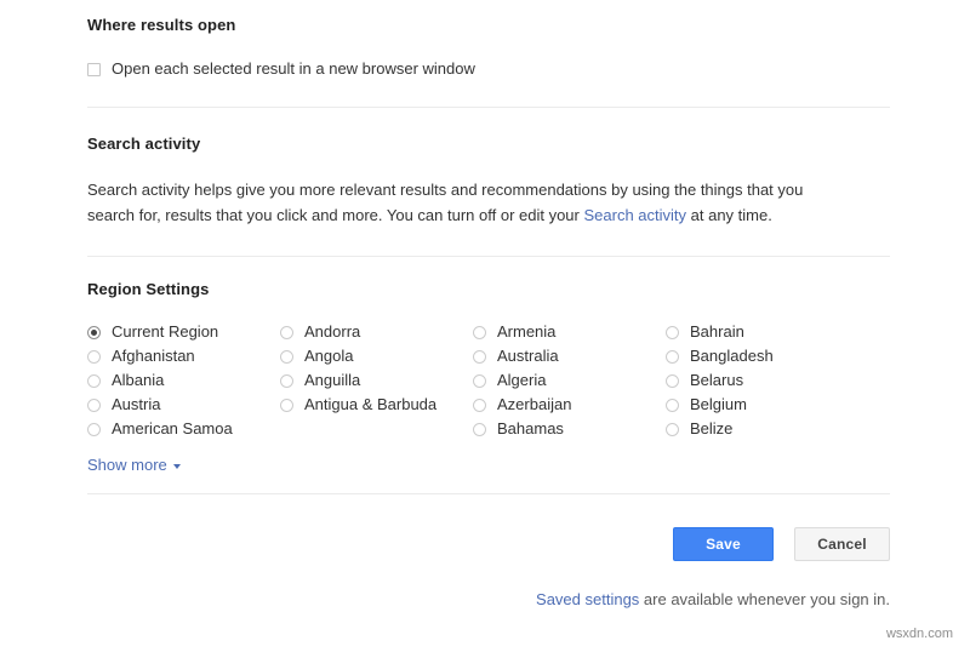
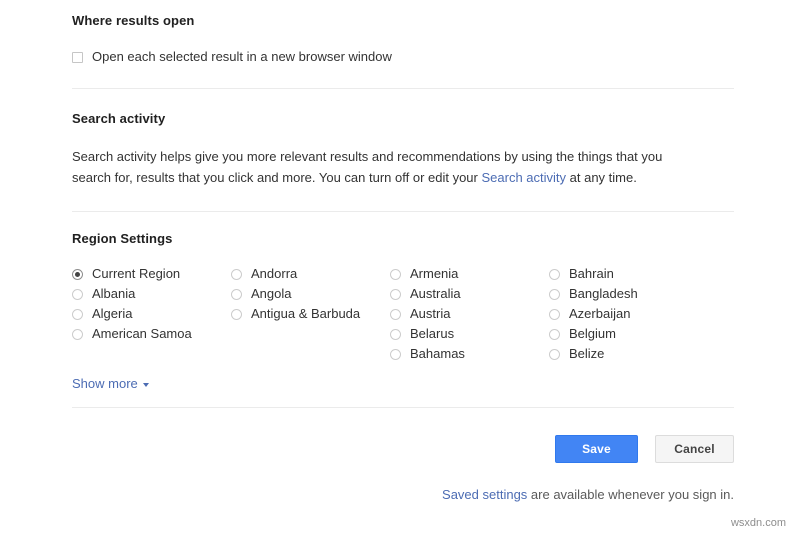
  Where results open
  Open each selected result in a new browser window
  Search activity
  Search activity helps give you more relevant results and recommendations by using the things that you search for, results that you click and more. You can turn off or edit your Search activity at any time.
  Region Settings
  Current Region
- Afghanistan
  Albania
- Austria
+ Algeria
  American Samoa
  Andorra
  Angola
- Anguilla
  Antigua & Barbuda
  Armenia
  Australia
- Algeria
+ Austria
- Azerbaijan
+ Belarus
  Bahamas
  Bahrain
  Bangladesh
- Belarus
+ Azerbaijan
  Belgium
  Belize
  Show more
  Save
  Cancel
  Saved settings are available whenever you sign in.
  wsxdn.com
